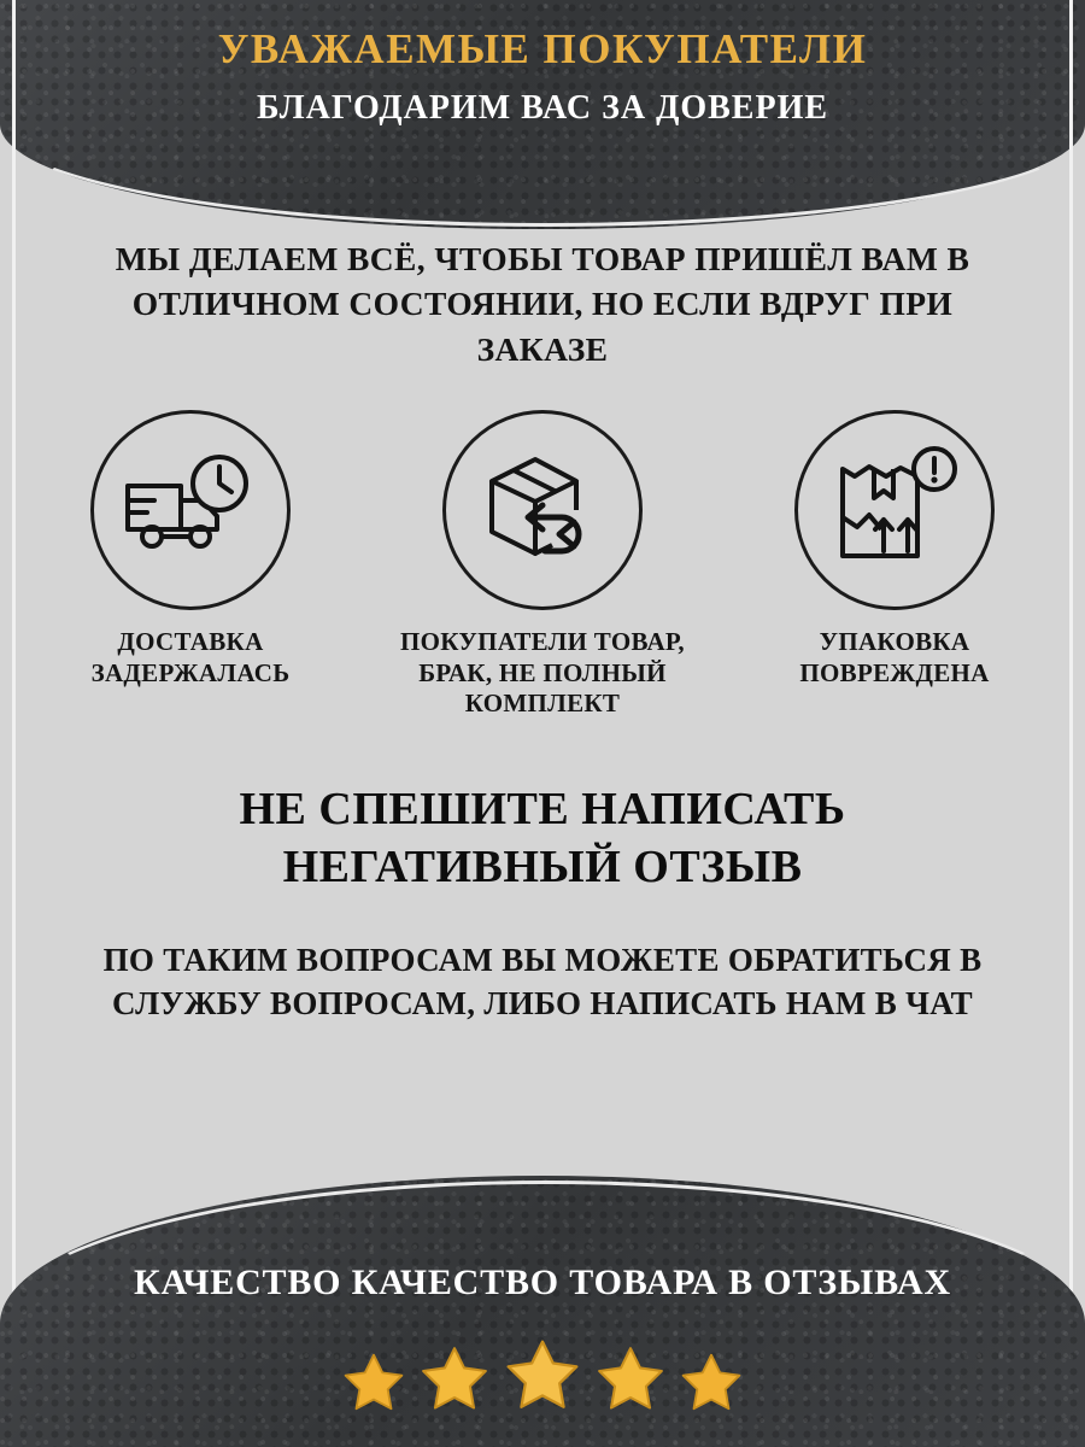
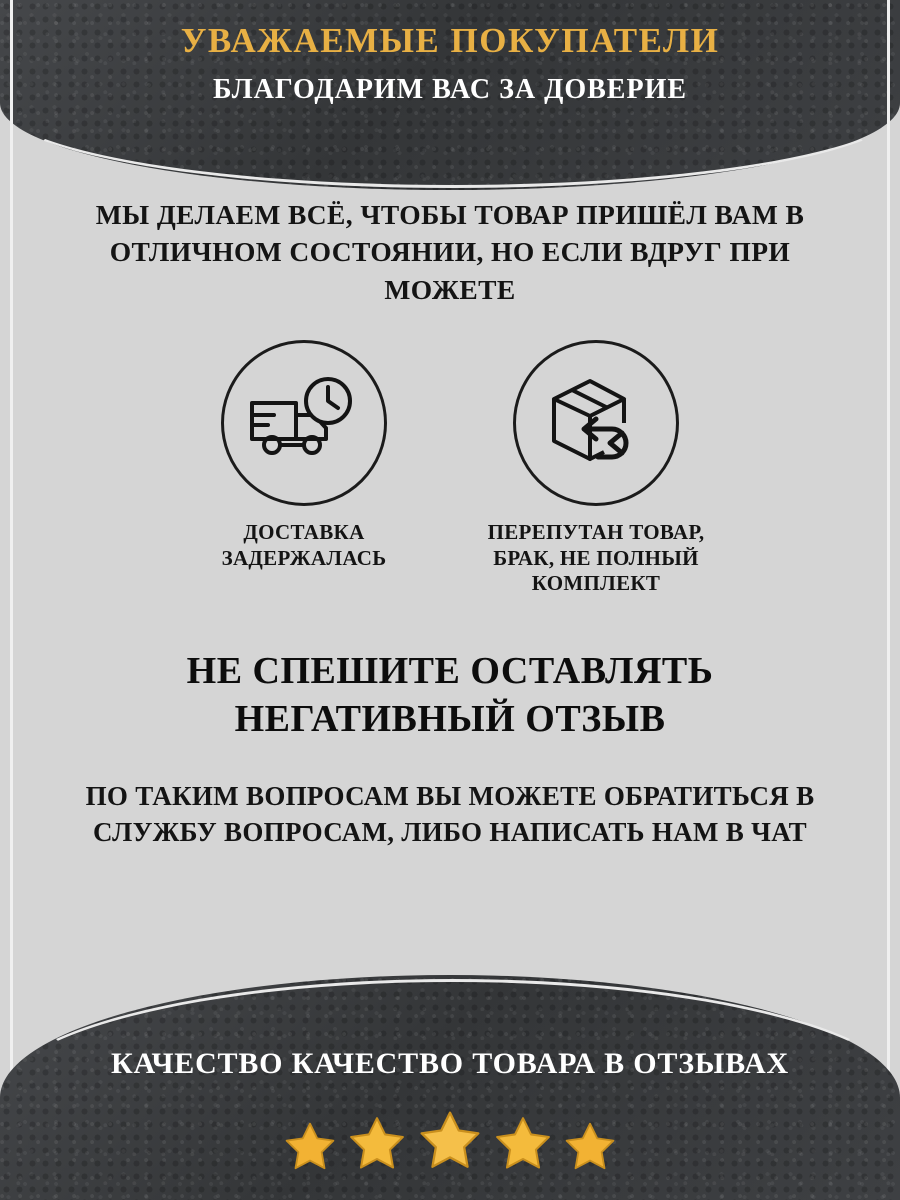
  УВАЖАЕМЫЕ ПОКУПАТЕЛИ
  БЛАГОДАРИМ ВАС ЗА ДОВЕРИЕ
- МЫ ДЕЛАЕМ ВСЁ, ЧТОБЫ ТОВАР ПРИШЁЛ ВАМ В ОТЛИЧНОМ СОСТОЯНИИ, НО ЕСЛИ ВДРУГ ПРИ ЗАКАЗЕ
+ МЫ ДЕЛАЕМ ВСЁ, ЧТОБЫ ТОВАР ПРИШЁЛ ВАМ В ОТЛИЧНОМ СОСТОЯНИИ, НО ЕСЛИ ВДРУГ ПРИ МОЖЕТЕ
  ДОСТАВКА ЗАДЕРЖАЛАСЬ
- ПОКУПАТЕЛИ ТОВАР, БРАК, НЕ ПОЛНЫЙ КОМПЛЕКТ
+ ПЕРЕПУТАН ТОВАР, БРАК, НЕ ПОЛНЫЙ КОМПЛЕКТ
- УПАКОВКА ПОВРЕЖДЕНА
- НЕ СПЕШИТЕ НАПИСАТЬ НЕГАТИВНЫЙ ОТЗЫВ
+ НЕ СПЕШИТЕ ОСТАВЛЯТЬ НЕГАТИВНЫЙ ОТЗЫВ
  ПО ТАКИМ ВОПРОСАМ ВЫ МОЖЕТЕ ОБРАТИТЬСЯ В СЛУЖБУ ВОПРОСАМ, ЛИБО НАПИСАТЬ НАМ В ЧАТ
  КАЧЕСТВО КАЧЕСТВО ТОВАРА В ОТЗЫВАХ
